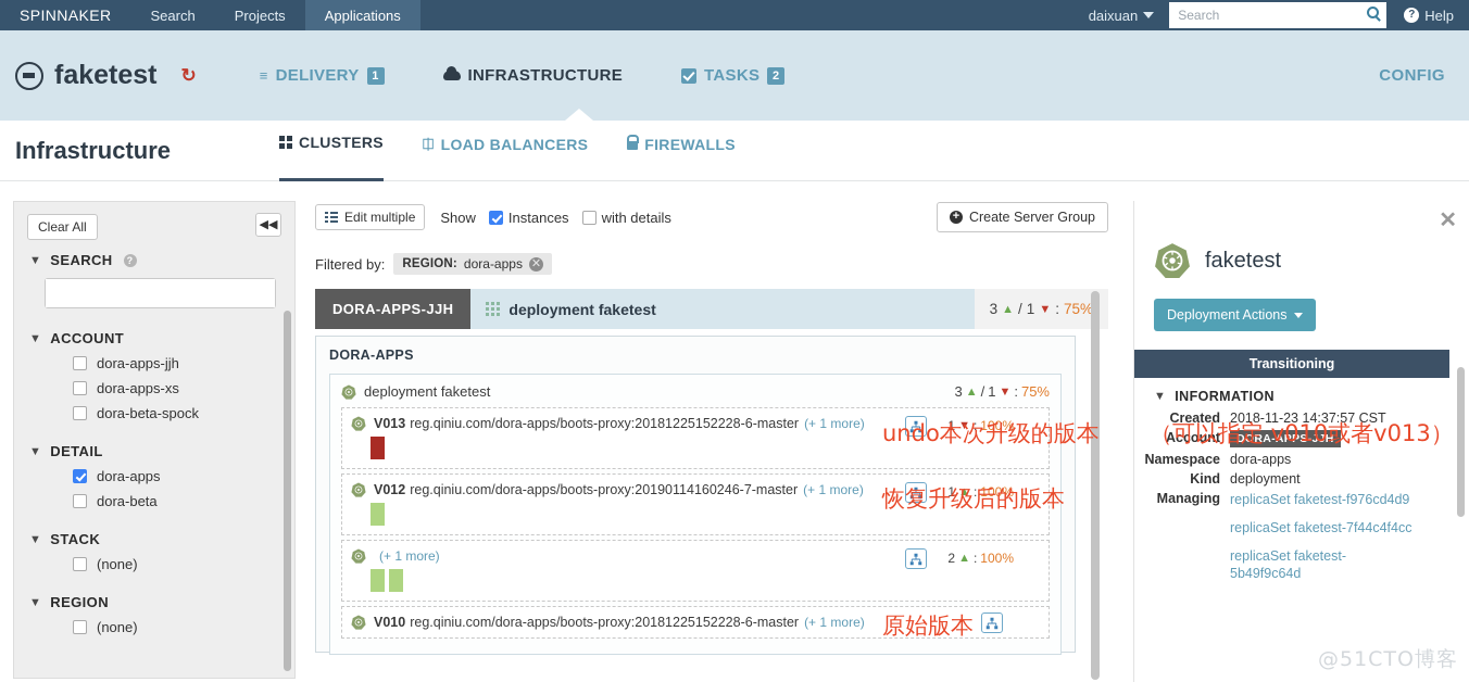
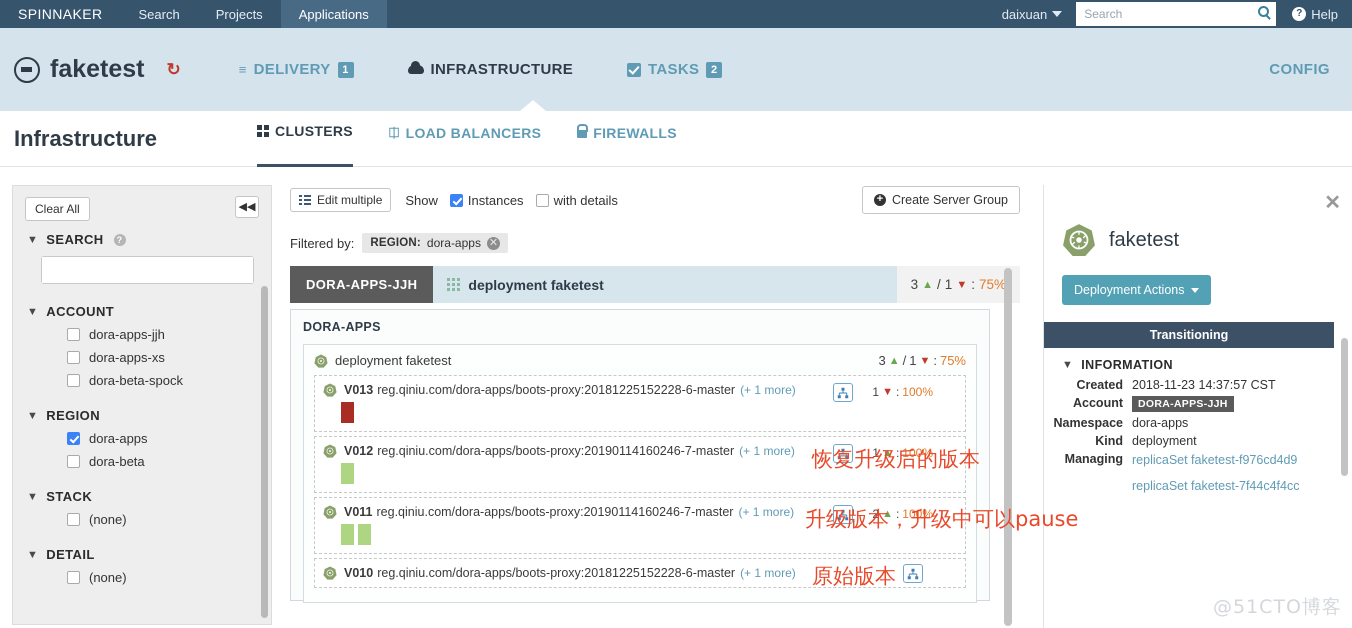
  SPINNAKER
  Search
  Projects
  Applications
  daixuan
  Search
  ?
  Help
  faketest
  ↻
  ≡
  DELIVERY
  1
  INFRASTRUCTURE
  TASKS
  2
  CONFIG
  Infrastructure
  CLUSTERS
  ⎅
  LOAD BALANCERS
  FIREWALLS
  Clear All
  ◀◀
  ▼
  SEARCH
  ?
  ▼
  ACCOUNT
  dora-apps-jjh
  dora-apps-xs
  dora-beta-spock
  ▼
- DETAIL
+ REGION
  dora-apps
  dora-beta
  ▼
  STACK
  (none)
  ▼
- REGION
+ DETAIL
  (none)
  Edit multiple
  Show
  Instances
  with details
  +
  Create Server Group
  Filtered by:
  REGION:
  dora-apps
  ✕
  DORA-APPS-JJH
  deployment faketest
  3
  ▲
  /
  1
  ▼
  :
  75%
  DORA-APPS
  deployment faketest
  3
  ▲
  /
  1
  ▼
  :
  75%
  V013 reg.qiniu.com/dora-apps/boots-proxy:20181225152228-6-master
  (+ 1 more)
  1
  ▼
  :
  100%
  V012 reg.qiniu.com/dora-apps/boots-proxy:20190114160246-7-master
  (+ 1 more)
  1
  ▲
  :
  100%
+ V011 reg.qiniu.com/dora-apps/boots-proxy:20190114160246-7-master
  (+ 1 more)
  2
  ▲
  :
  100%
  V010 reg.qiniu.com/dora-apps/boots-proxy:20181225152228-6-master
  (+ 1 more)
  ✕
  faketest
  Deployment Actions
  Transitioning
  ▼
  INFORMATION
  Created
  2018-11-23 14:37:57 CST
  Account
  DORA-APPS-JJH
  Namespace
  dora-apps
  Kind
  deployment
  Managing
  replicaSet faketest-f976cd4d9
  replicaSet faketest-7f44c4f4cc
- replicaSet faketest-5b49f9c64d
- undo本次升级的版本
- （可以指定 v010或者v013）
  恢复升级后的版本
+ 升级版本，升级中可以pause
  原始版本
  @51CTO博客
